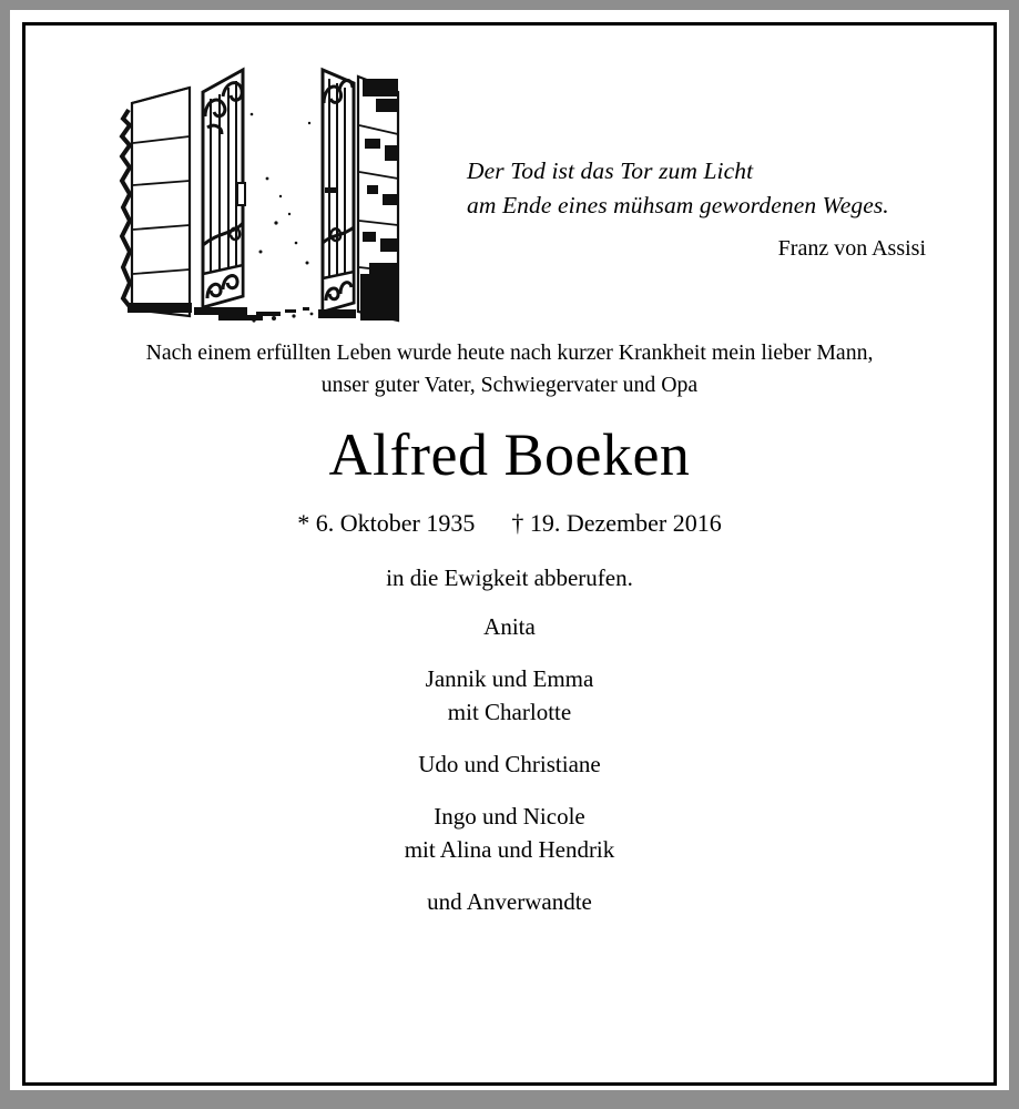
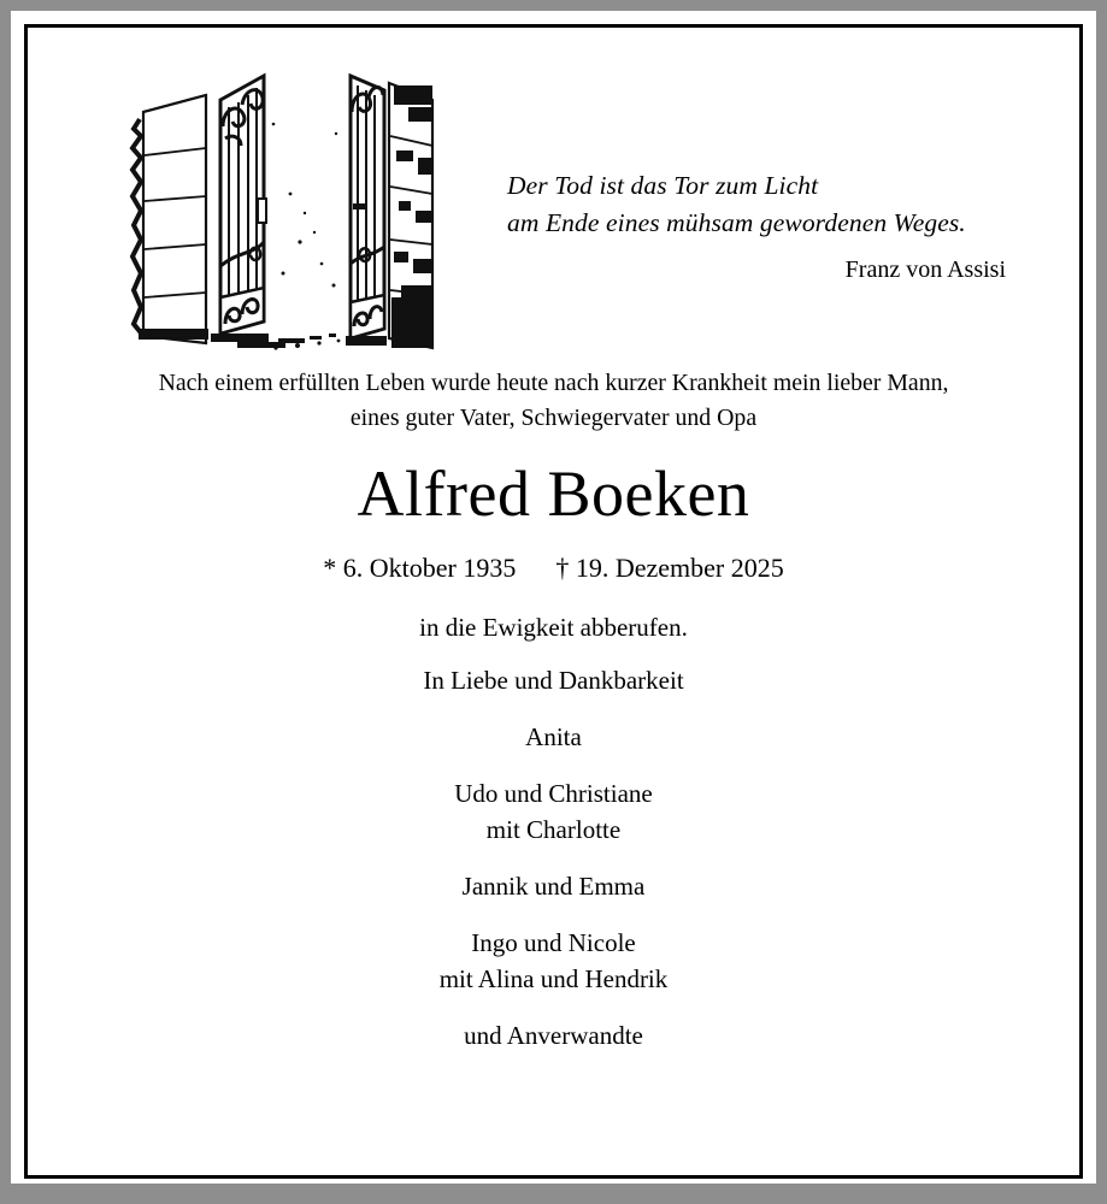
  Der Tod ist das Tor zum Licht
  am Ende eines mühsam gewordenen Weges.
  Franz von Assisi
  Nach einem erfüllten Leben wurde heute nach kurzer Krankheit mein lieber Mann,
- unser guter Vater, Schwiegervater und Opa
+ eines guter Vater, Schwiegervater und Opa
  Alfred Boeken
- * 6. Oktober 1935 † 19. Dezember 2016
+ * 6. Oktober 1935 † 19. Dezember 2025
  in die Ewigkeit abberufen.
+ In Liebe und Dankbarkeit
  Anita
- Jannik und Emma
+ Udo und Christiane
  mit Charlotte
- Udo und Christiane
+ Jannik und Emma
  Ingo und Nicole
  mit Alina und Hendrik
  und Anverwandte
